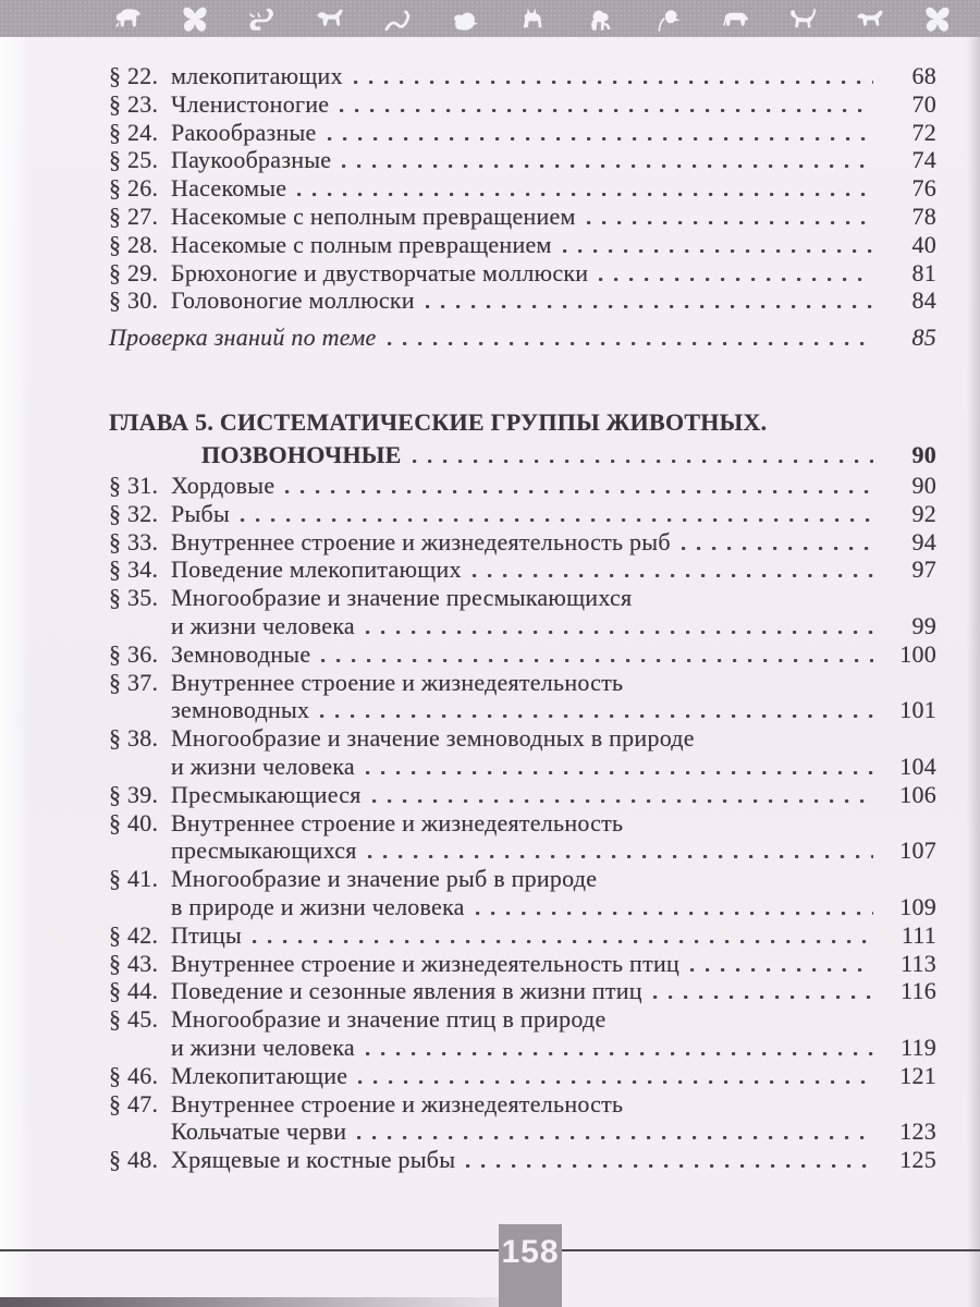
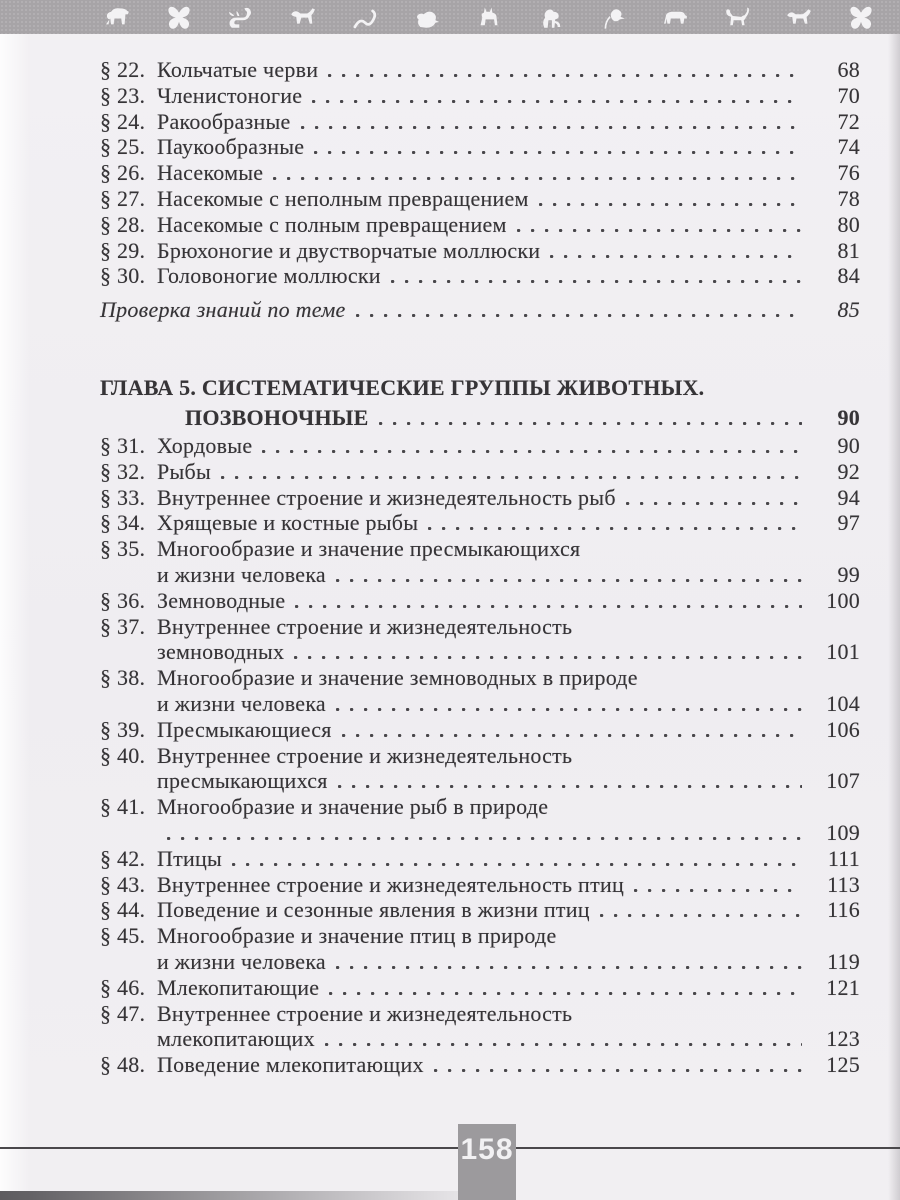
  § 22.
- млекопитающих
+ Кольчатые черви
  68
  § 23.
  Членистоногие
  70
  § 24.
  Ракообразные
  72
  § 25.
  Паукообразные
  74
  § 26.
  Насекомые
  76
  § 27.
  Насекомые с неполным превращением
  78
  § 28.
  Насекомые с полным превращением
- 40
+ 80
  § 29.
  Брюхоногие и двустворчатые моллюски
  81
  § 30.
  Головоногие моллюски
  84
  Проверка знаний по теме
  85
  ГЛАВА 5. СИСТЕМАТИЧЕСКИЕ ГРУППЫ ЖИВОТНЫХ.
  ПОЗВОНОЧНЫЕ
  90
  § 31.
  Хордовые
  90
  § 32.
  Рыбы
  92
  § 33.
  Внутреннее строение и жизнедеятельность рыб
  94
  § 34.
- Поведение млекопитающих
+ Хрящевые и костные рыбы
  97
  § 35.
  Многообразие и значение пресмыкающихся
  и жизни человека
  99
  § 36.
  Земноводные
  100
  § 37.
  Внутреннее строение и жизнедеятельность
  земноводных
  101
  § 38.
  Многообразие и значение земноводных в природе
  и жизни человека
  104
  § 39.
  Пресмыкающиеся
  106
  § 40.
  Внутреннее строение и жизнедеятельность
  пресмыкающихся
  107
  § 41.
  Многообразие и значение рыб в природе
- в природе и жизни человека
  109
  § 42.
  Птицы
  111
  § 43.
  Внутреннее строение и жизнедеятельность птиц
  113
  § 44.
  Поведение и сезонные явления в жизни птиц
  116
  § 45.
  Многообразие и значение птиц в природе
  и жизни человека
  119
  § 46.
  Млекопитающие
  121
  § 47.
  Внутреннее строение и жизнедеятельность
- Кольчатые черви
+ млекопитающих
  123
  § 48.
- Хрящевые и костные рыбы
+ Поведение млекопитающих
  125
  158
